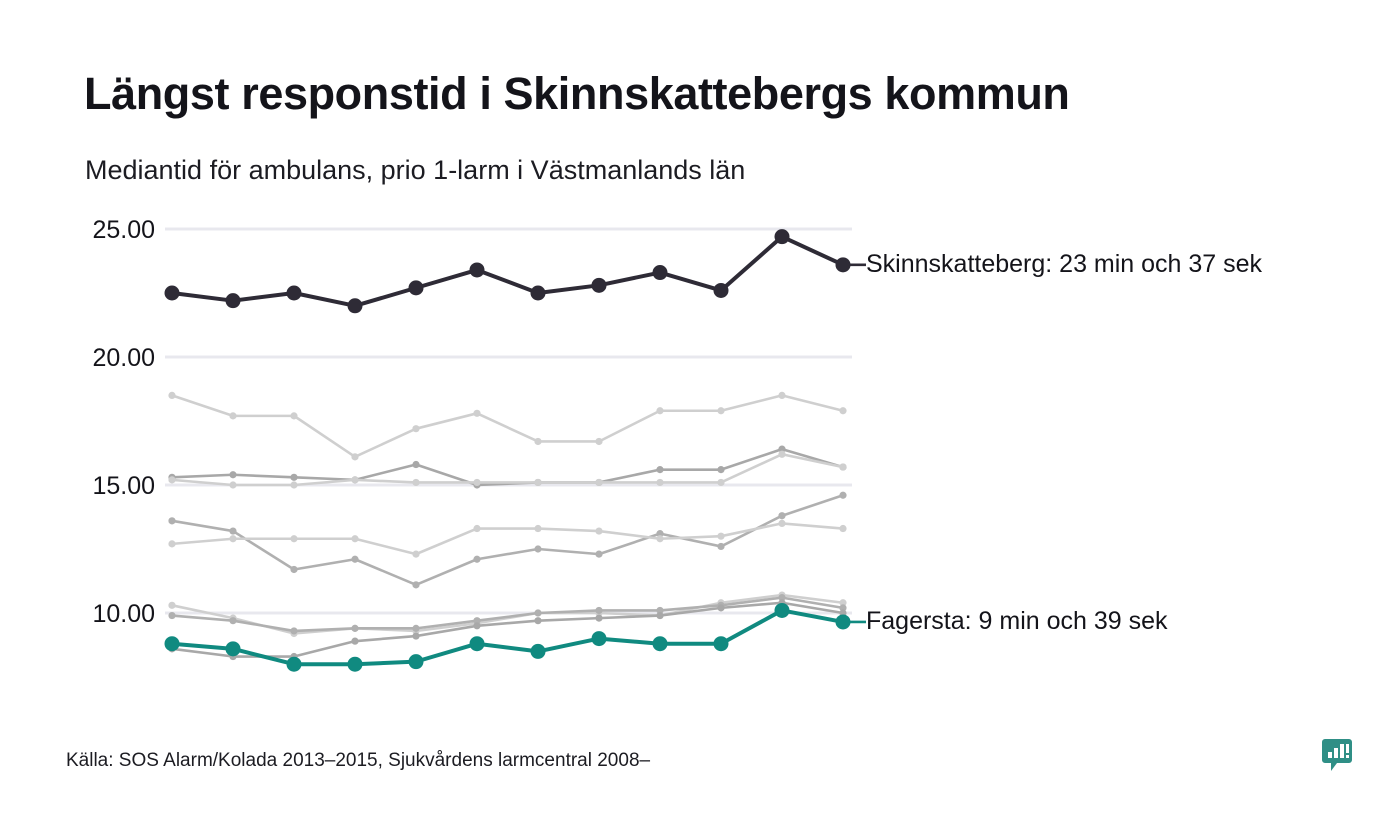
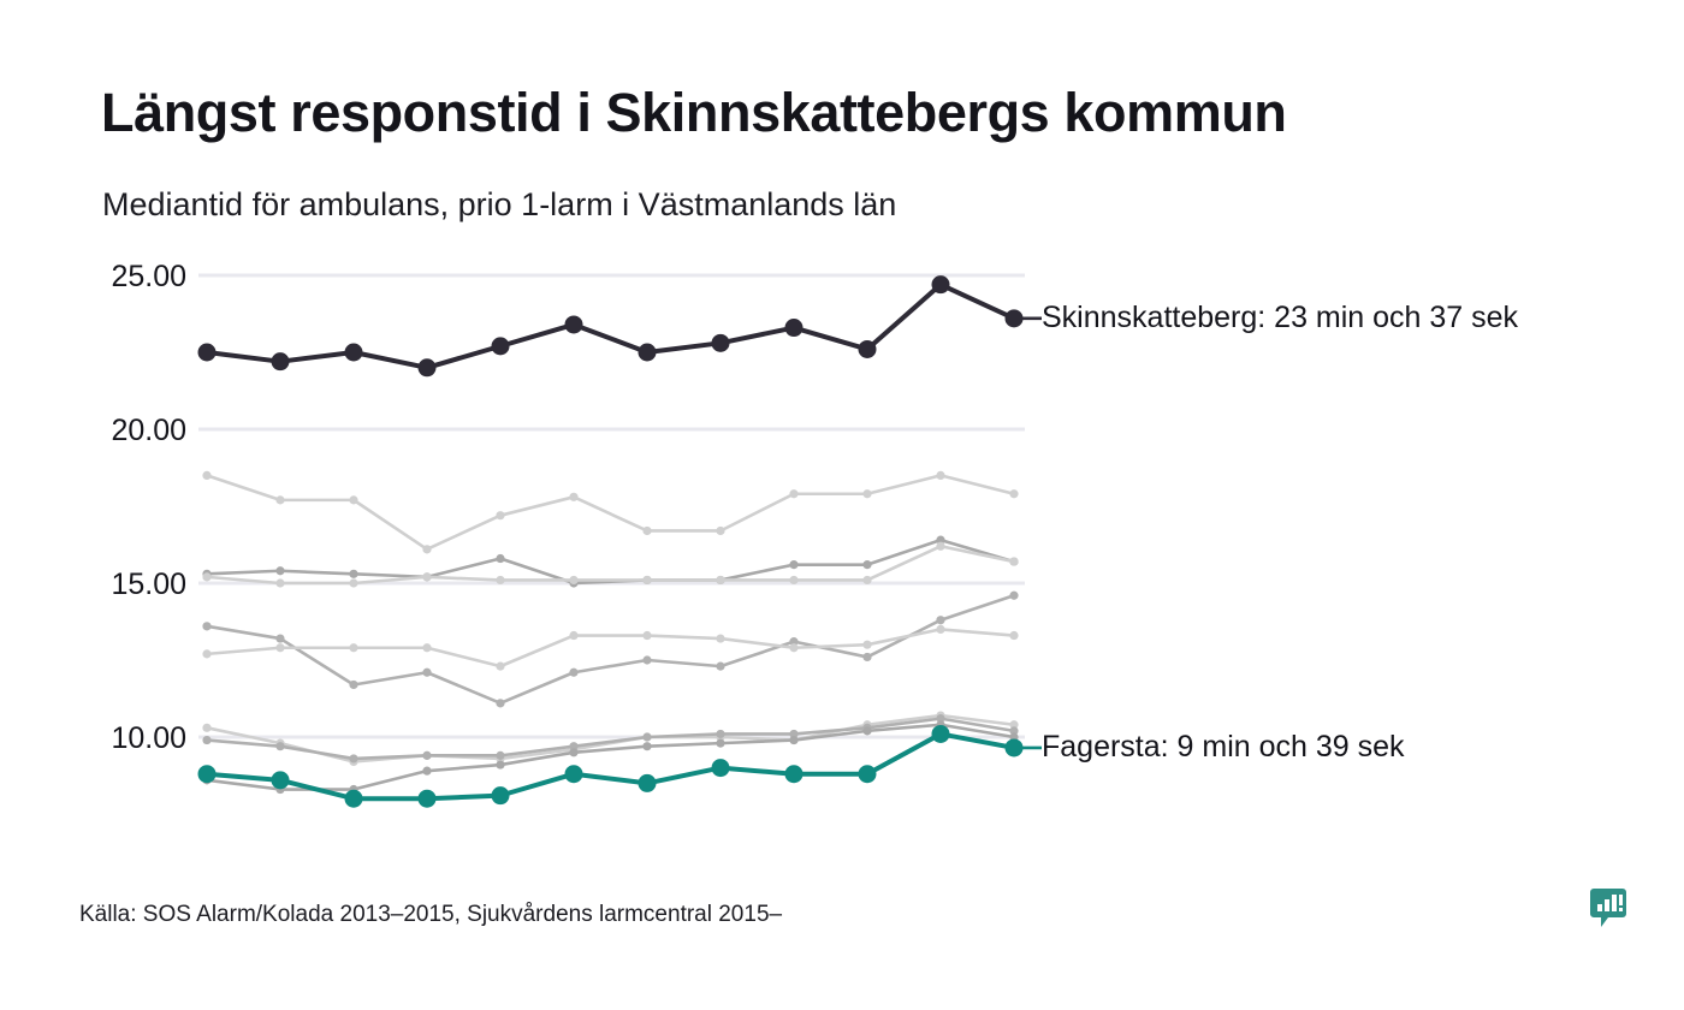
  Längst responstid i Skinnskattebergs kommun
  Mediantid för ambulans, prio 1-larm i Västmanlands län
  10.00
  15.00
  20.00
  25.00
  Skinnskatteberg: 23 min och 37 sek
  Fagersta: 9 min och 39 sek
- Källa: SOS Alarm/Kolada 2013–2015, Sjukvårdens larmcentral 2008–
+ Källa: SOS Alarm/Kolada 2013–2015, Sjukvårdens larmcentral 2015–
